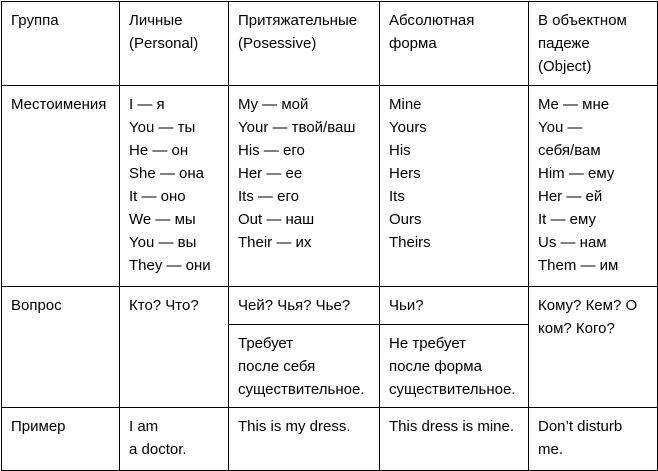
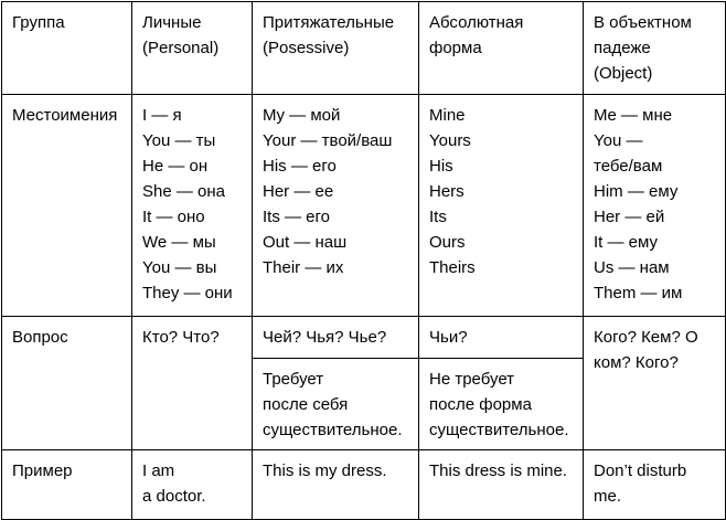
  Группа	Личные (Personal)	Притяжательные (Posessive)	Абсолютная форма	В объектном падеже (Object)
- Местоимения	I — я You — ты He — он She — она It — оно We — мы You — вы They — они	My — мой Your — твой/ваш His — его Her — ее Its — его Out — наш Their — их	Mine Yours His Hers Its Ours Theirs	Me — мне You — себя/вам Him — ему Her — ей It — ему Us — нам Them — им
+ Местоимения	I — я You — ты He — он She — она It — оно We — мы You — вы They — они	My — мой Your — твой/ваш His — его Her — ее Its — его Out — наш Their — их	Mine Yours His Hers Its Ours Theirs	Me — мне You — тебе/вам Him — ему Her — ей It — ему Us — нам Them — им
- Вопрос	Кто? Что?	Чей? Чья? Чье?	Чьи?	Кому? Кем? О ком? Кого?
+ Вопрос	Кто? Что?	Чей? Чья? Чье?	Чьи?	Кого? Кем? О ком? Кого?
  Требует после себя существительное.	Не требует после форма существительное.
  Пример	I am a doctor.	This is my dress.	This dress is mine.	Don’t disturb me.
